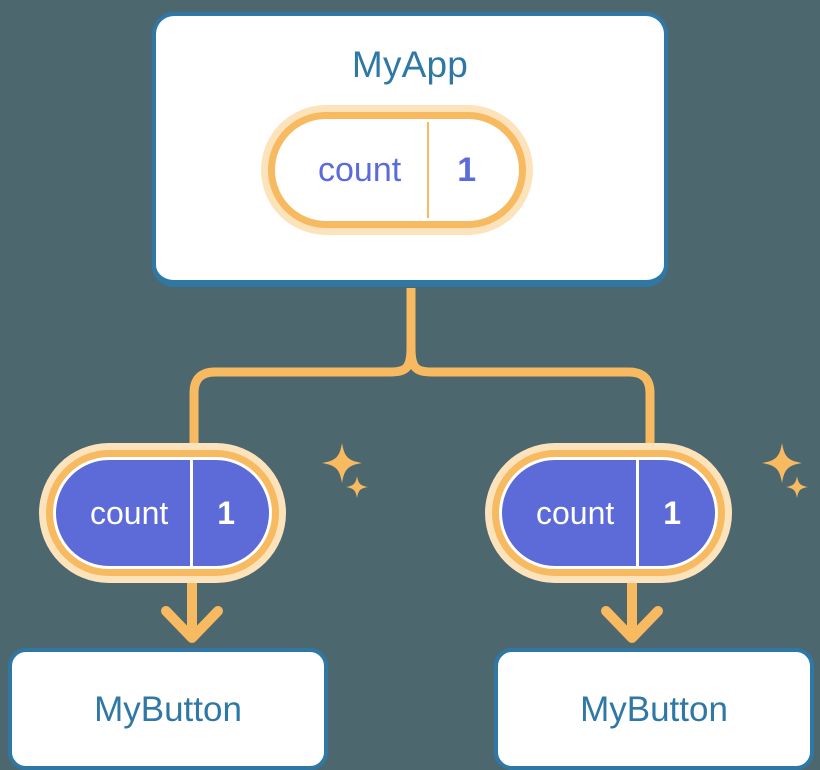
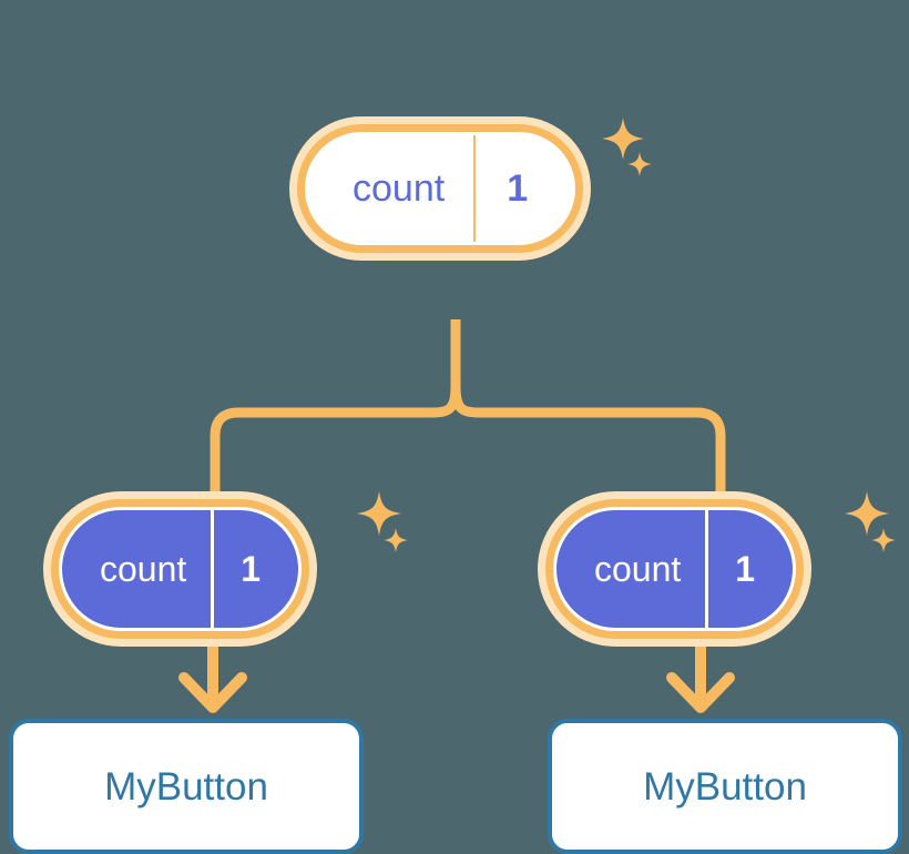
- MyApp
  count
  1
  count
  1
  count
  1
  MyButton
  MyButton
